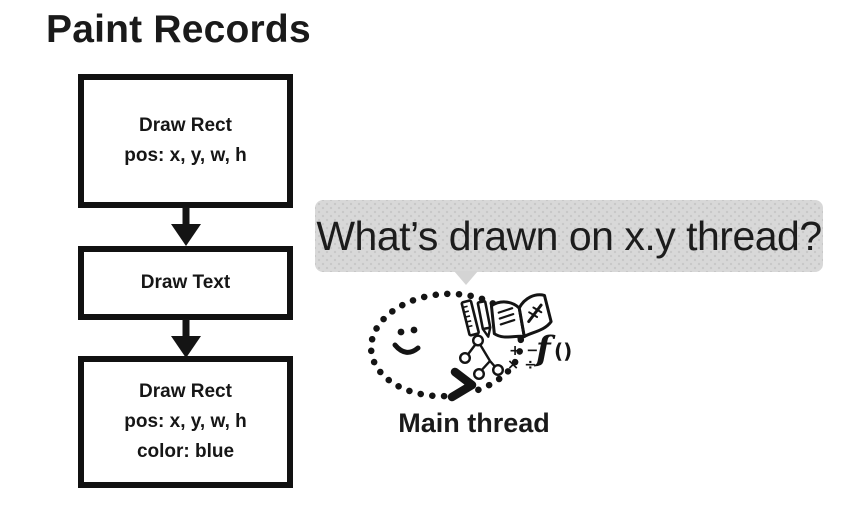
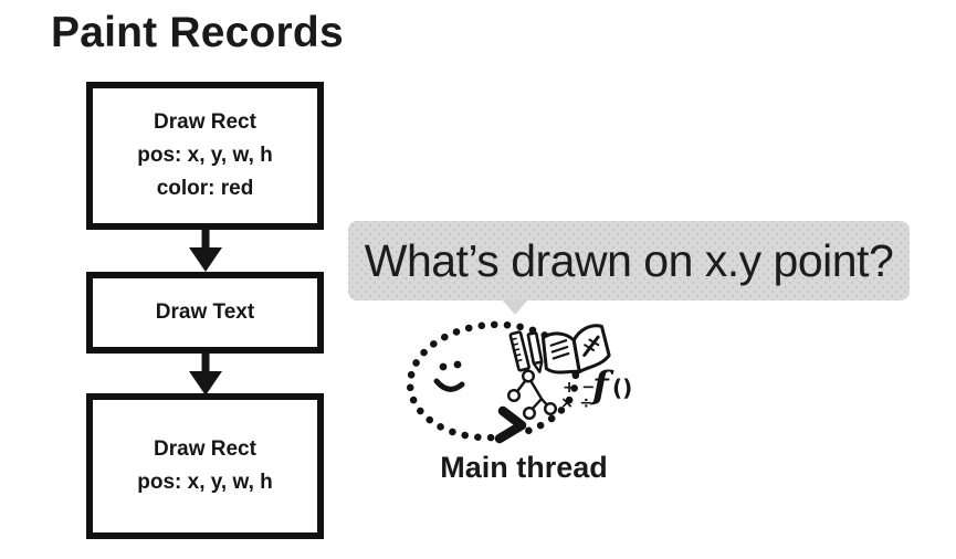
  Paint Records
  Draw Rect
  pos: x, y, w, h
+ color: red
  Draw Text
  Draw Rect
  pos: x, y, w, h
- color: blue
- What’s drawn on x.y thread?
+ What’s drawn on x.y point?
  + −
  × ÷
  f
  ()
  Main thread
